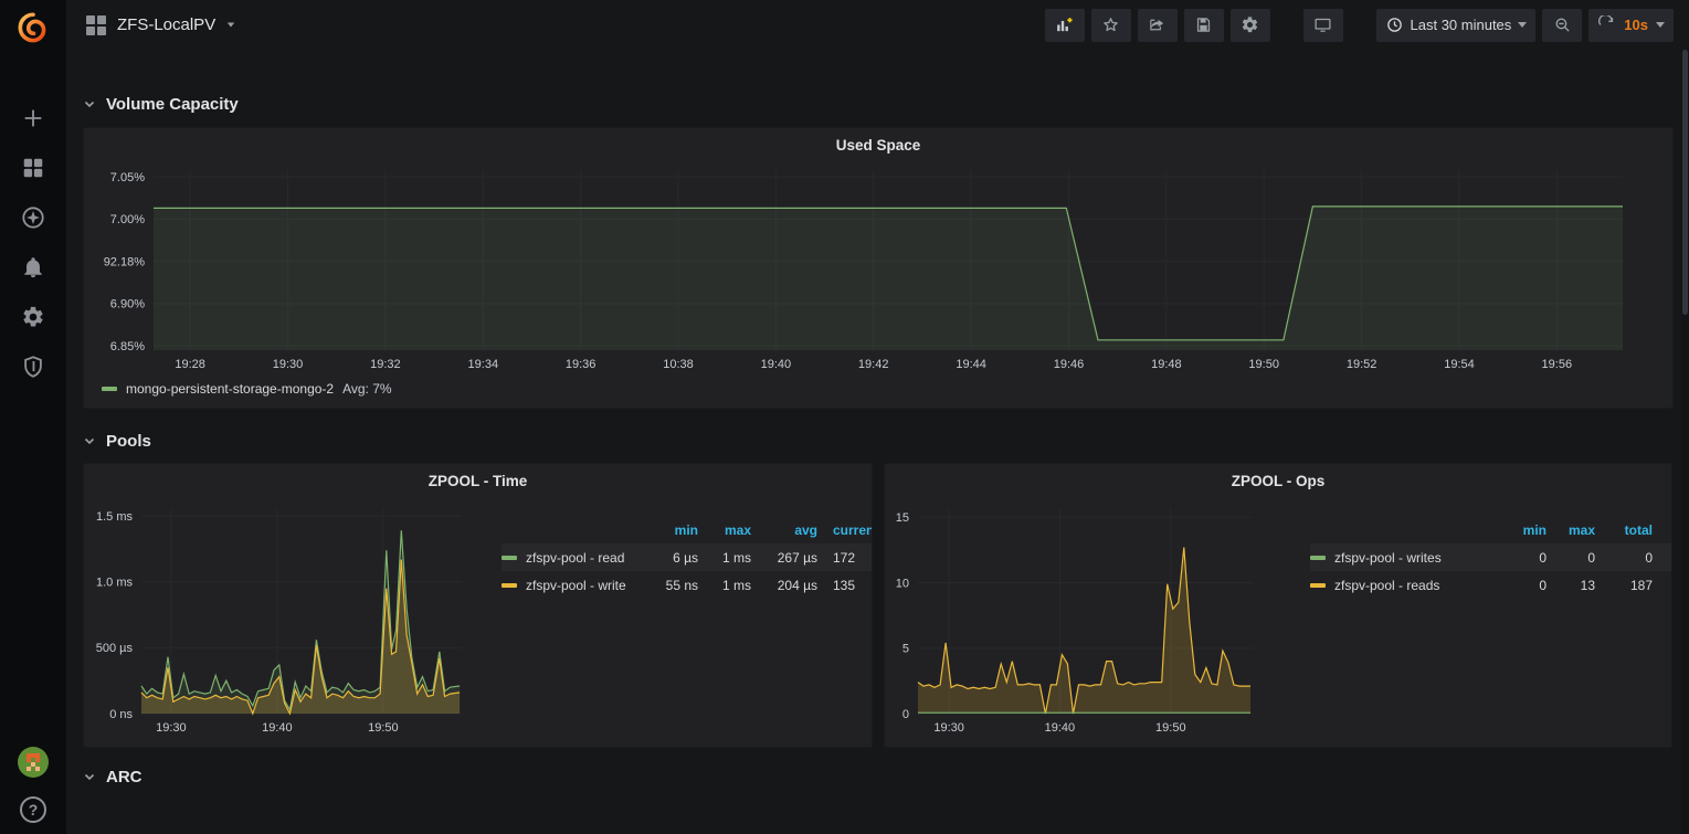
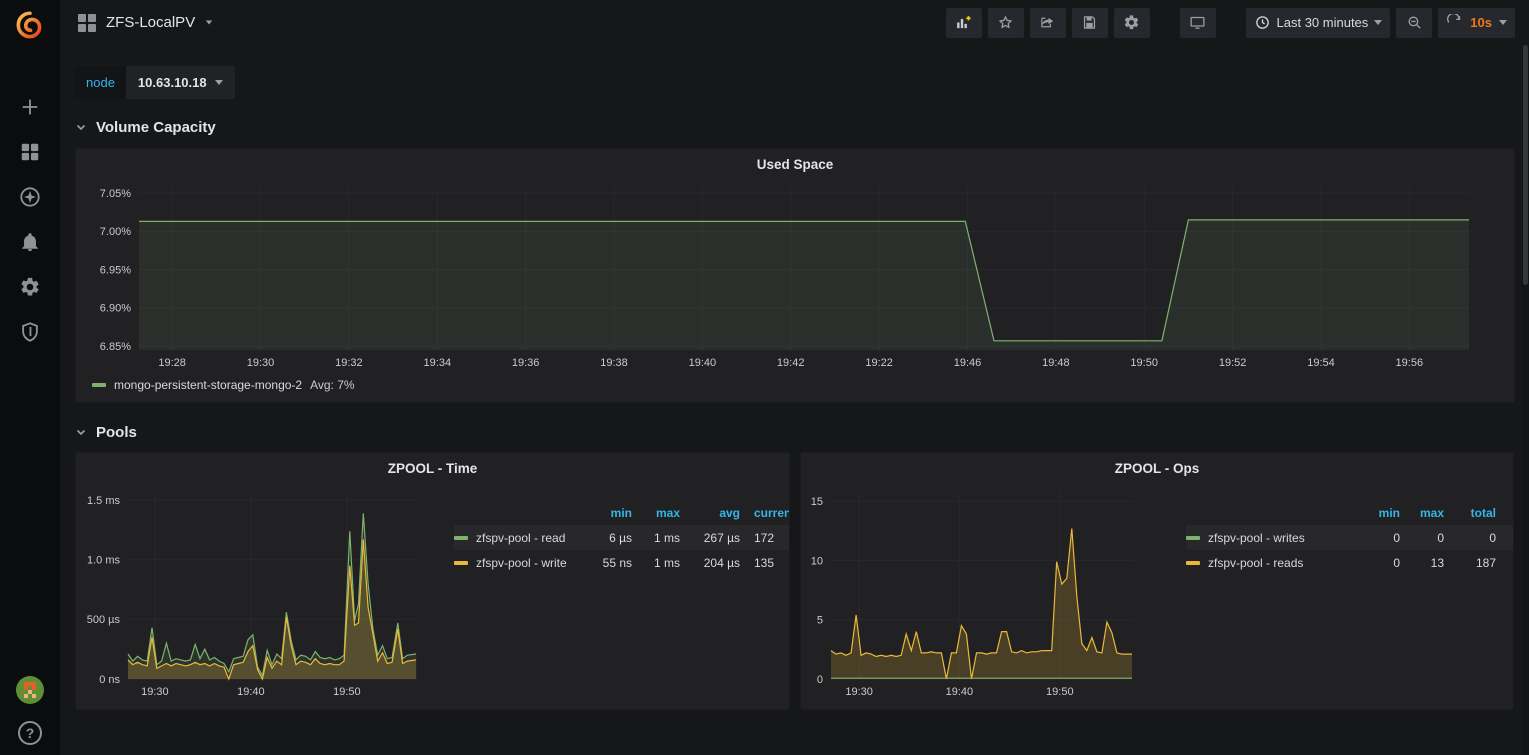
  ?
  ZFS-LocalPV
  Last 30 minutes
  10s
+ node
+ 10.63.10.18
  Volume Capacity
  Used Space
  6.85%
  6.90%
- 92.18%
+ 6.95%
  7.00%
  7.05%
  19:28
  19:30
  19:32
  19:34
  19:36
- 10:38
+ 19:38
  19:40
  19:42
- 19:44
+ 19:22
  19:46
  19:48
  19:50
  19:52
  19:54
  19:56
  mongo-persistent-storage-mongo-2
  Avg: 7%
  Pools
  ZPOOL - Time
  0 ns
  500 µs
  1.0 ms
  1.5 ms
  19:30
  19:40
  19:50
  min
  max
  avg
  curren
  zfspv-pool - read
  6 µs
  1 ms
  267 µs
  172
  zfspv-pool - write
  55 ns
  1 ms
  204 µs
  135
  ZPOOL - Ops
  0
  5
  10
  15
  19:30
  19:40
  19:50
  min
  max
  total
  zfspv-pool - writes
  0
  0
  0
  zfspv-pool - reads
  0
  13
  187
- ARC
